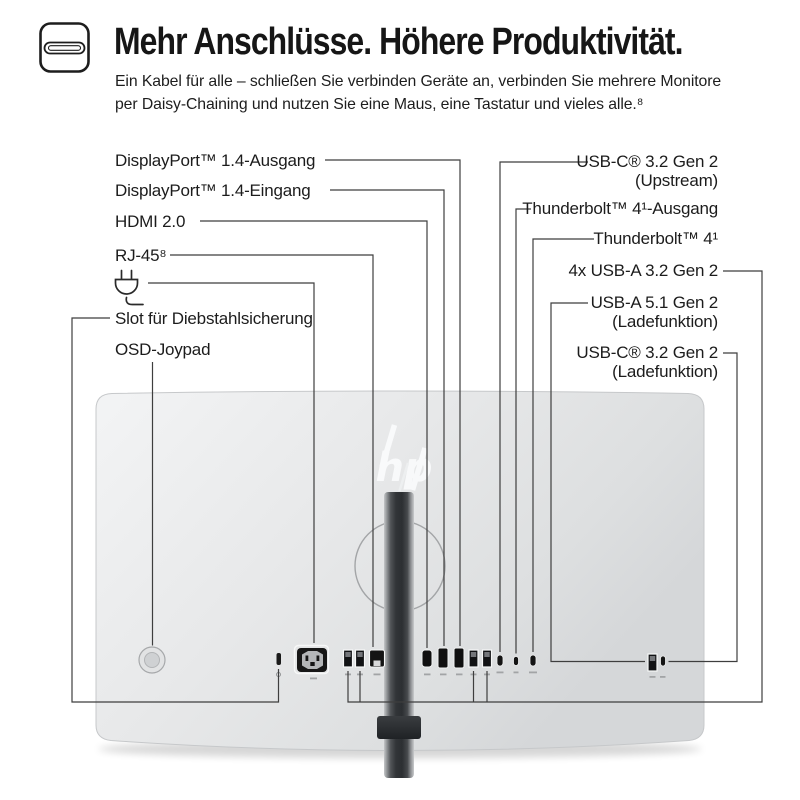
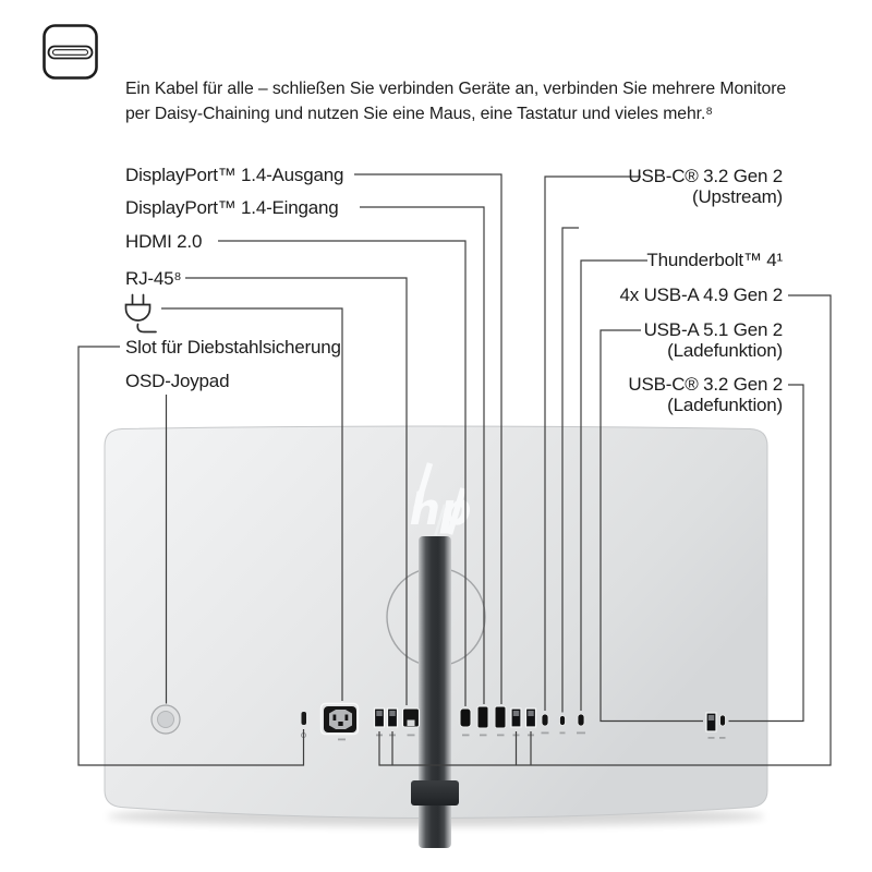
- Mehr Anschlüsse. Höhere Produktivität.
  Ein Kabel für alle – schließen Sie verbinden Geräte an, verbinden Sie mehrere Monitore
- per Daisy-Chaining und nutzen Sie eine Maus, eine Tastatur und vieles alle.⁸
+ per Daisy-Chaining und nutzen Sie eine Maus, eine Tastatur und vieles mehr.⁸
  DisplayPort™ 1.4-Ausgang
  DisplayPort™ 1.4-Eingang
  HDMI 2.0
  RJ-45⁸
  Slot für Diebstahlsicherung
  OSD-Joypad
  USB-C® 3.2 Gen 2
  (Upstream)
- Thunderbolt™ 4¹-Ausgang
  Thunderbolt™ 4¹
- 4x USB-A 3.2 Gen 2
+ 4x USB-A 4.9 Gen 2
  USB-A 5.1 Gen 2
  (Ladefunktion)
  USB-C® 3.2 Gen 2
  (Ladefunktion)
